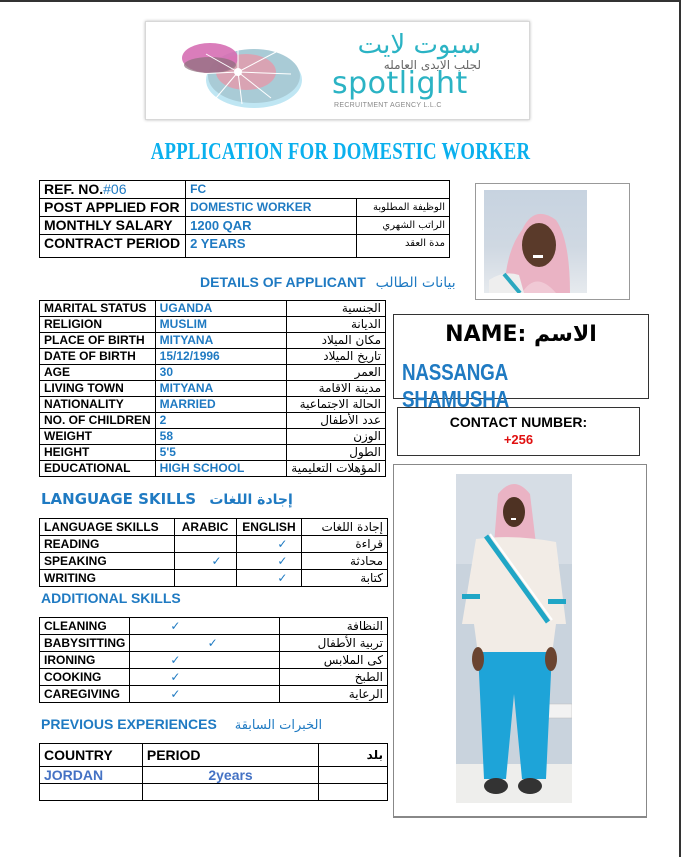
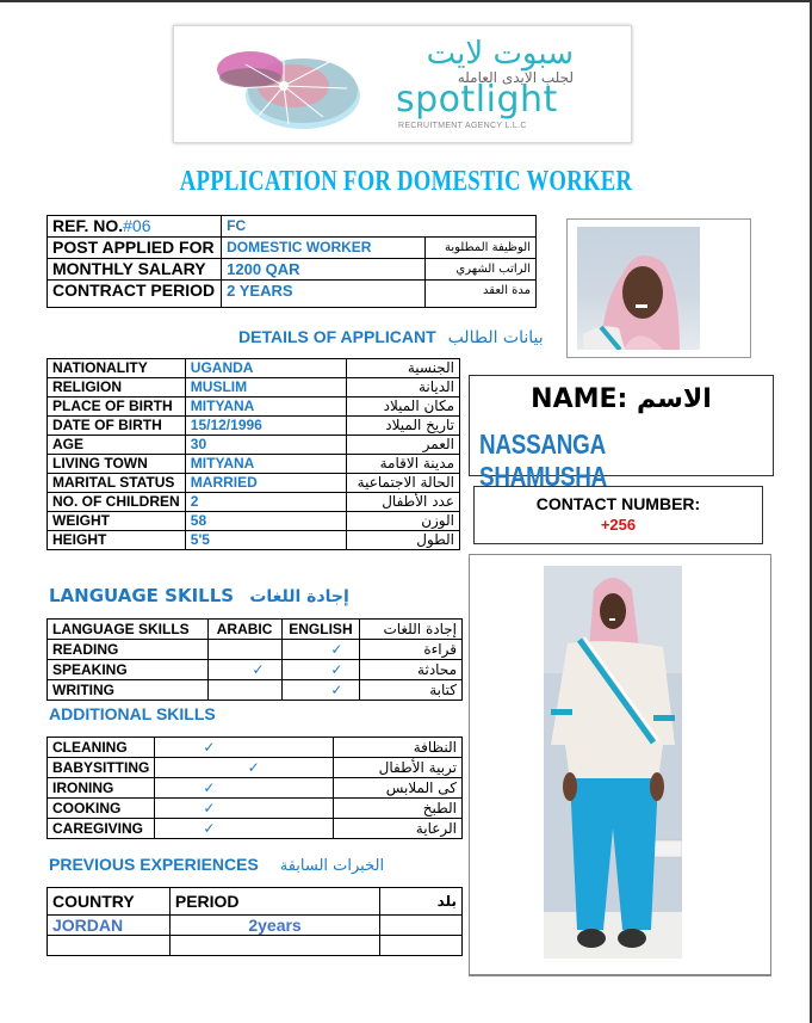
  سبوت لايت
  لجلب الايدى العامله
  spotlight
  APPLICATION FOR DOMESTIC WORKER
  REF. NO.#06	FC
  POST APPLIED FOR	DOMESTIC WORKER	الوظيفة المطلوبة
  MONTHLY SALARY	1200 QAR	الراتب الشهري
  CONTRACT PERIOD	2 YEARS	مدة العقد
  DETAILS OF APPLICANT بيانات الطالب
- MARITAL STATUS	UGANDA	الجنسية
+ NATIONALITY	UGANDA	الجنسية
  RELIGION	MUSLIM	الديانة
  PLACE OF BIRTH	MITYANA	مكان الميلاد
  DATE OF BIRTH	15/12/1996	تاريخ الميلاد
  AGE	30	العمر
  LIVING TOWN	MITYANA	مدينة الاقامة
- NATIONALITY	MARRIED	الحالة الاجتماعية
+ MARITAL STATUS	MARRIED	الحالة الاجتماعية
  NO. OF CHILDREN	2	عدد الأطفال
  WEIGHT	58	الوزن
  HEIGHT	5'5	الطول
- EDUCATIONAL	HIGH SCHOOL	المؤهلات التعليمية
  NAME: الاسم
  NASSANGA SHAMUSHA
  CONTACT NUMBER:
  +256
  LANGUAGE SKILLS إجادة اللغات
  LANGUAGE SKILLS	ARABIC	ENGLISH	إجادة اللغات
  READING		✓	قراءة
  SPEAKING	✓	✓	محادثة
  WRITING		✓	كتابة
  ADDITIONAL SKILLS
  CLEANING	✓	النظافة
  BABYSITTING	✓	تربية الأطفال
  IRONING	✓	كى الملابس
  COOKING	✓	الطبخ
  CAREGIVING	✓	الرعاية
  PREVIOUS EXPERIENCES الخبرات السابقة
  COUNTRY	PERIOD	بلد
  JORDAN	2years
